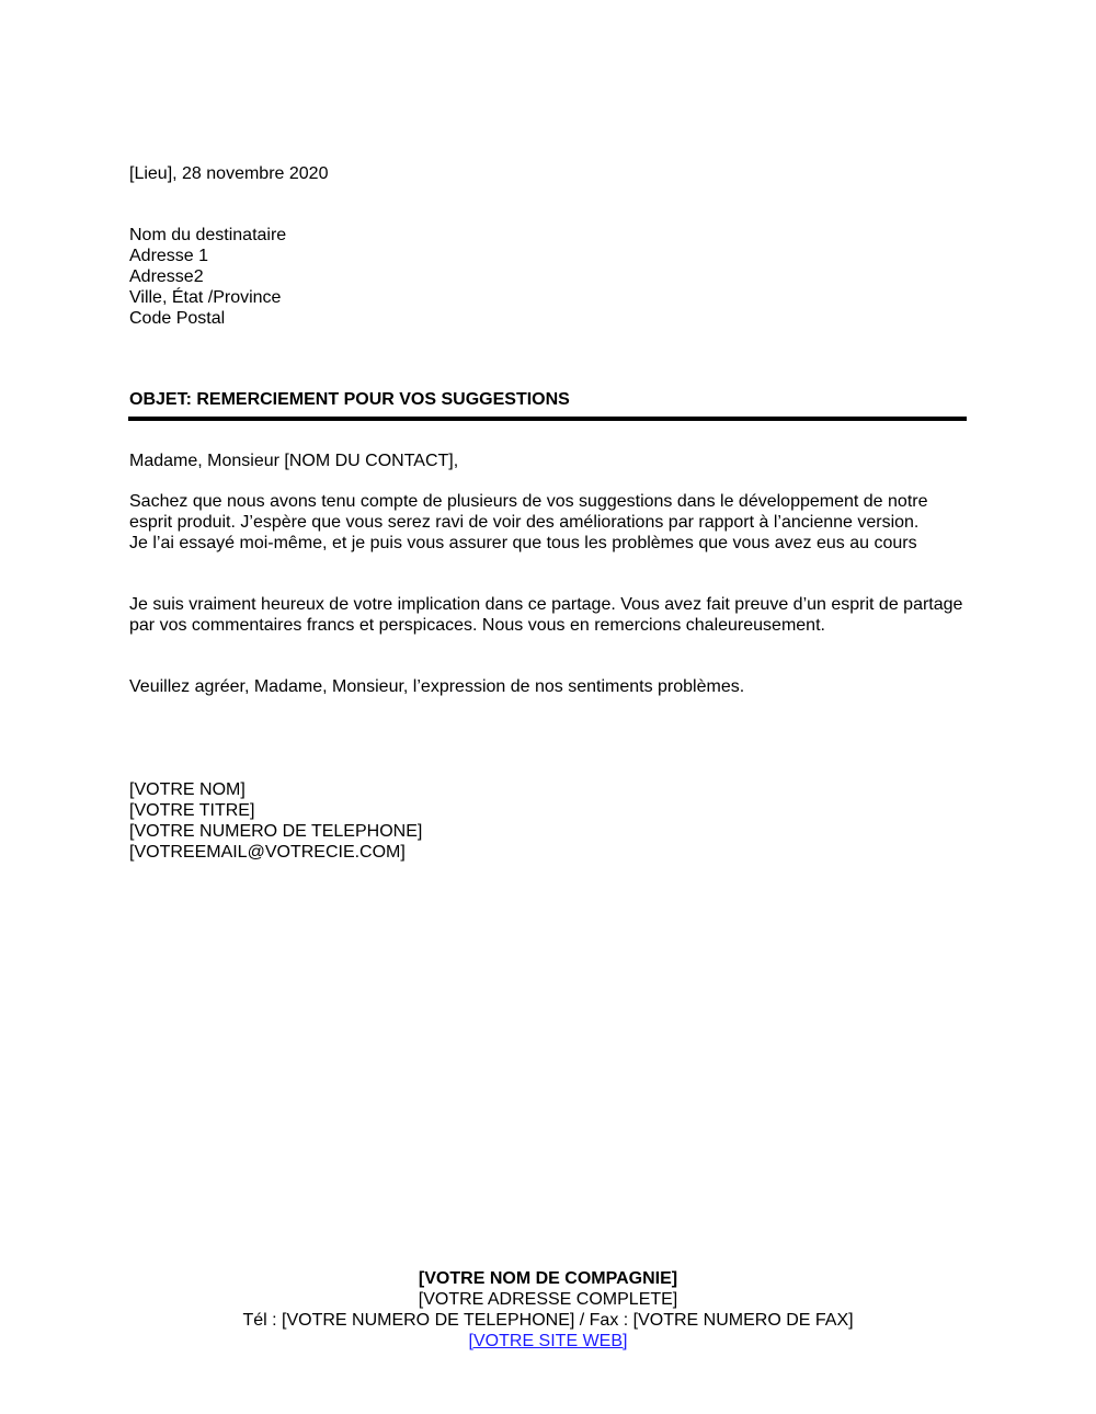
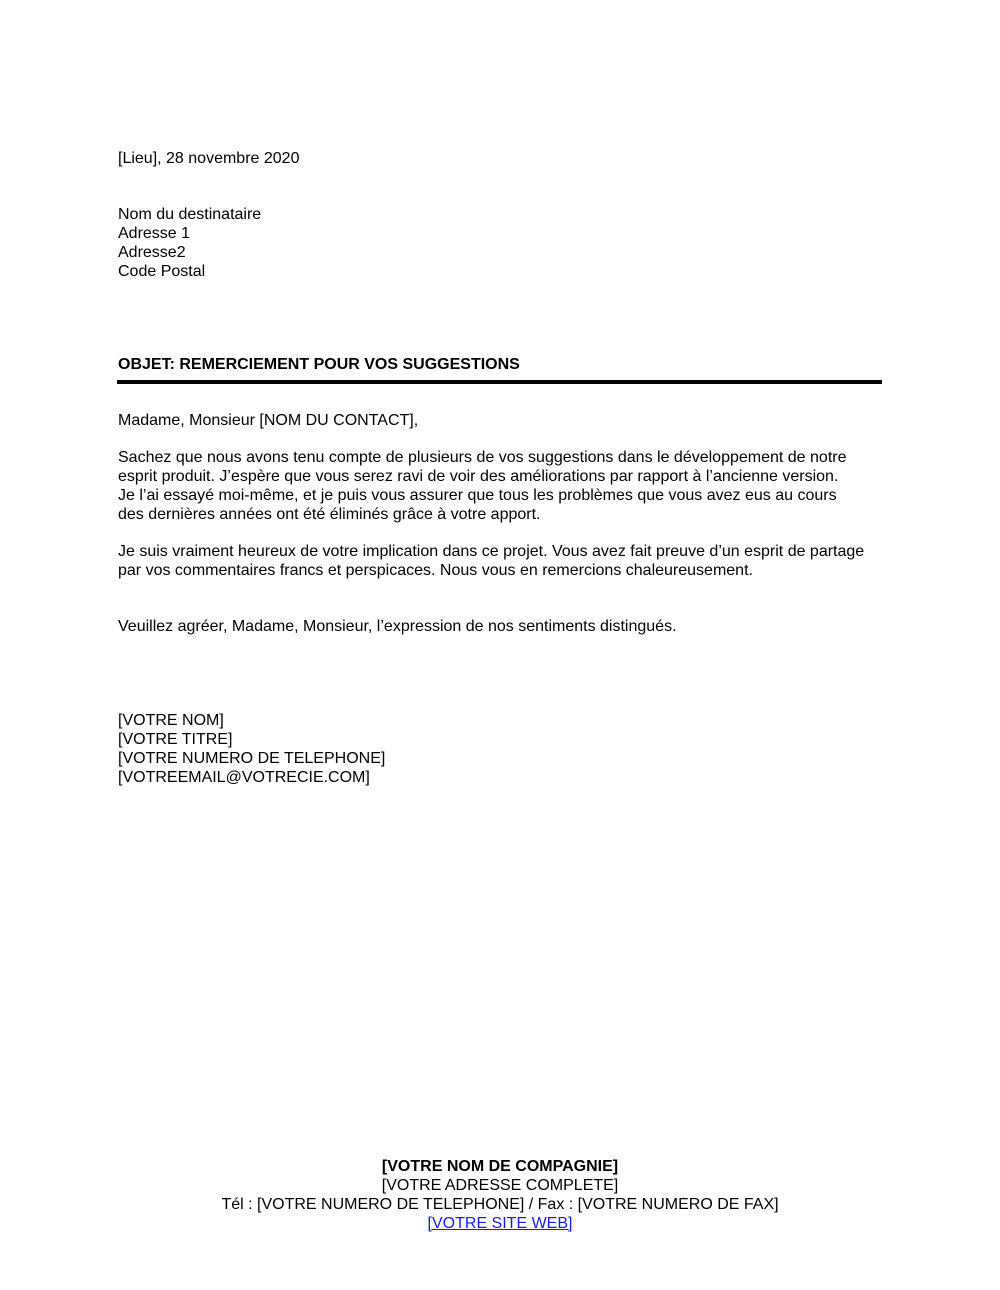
  [Lieu], 28 novembre 2020
  Nom du destinataire
  Adresse 1
  Adresse2
- Ville, État /Province
  Code Postal
  OBJET: REMERCIEMENT POUR VOS SUGGESTIONS
  Madame, Monsieur [NOM DU CONTACT],
  Sachez que nous avons tenu compte de plusieurs de vos suggestions dans le développement de notre
  esprit produit. J’espère que vous serez ravi de voir des améliorations par rapport à l’ancienne version.
  Je l’ai essayé moi-même, et je puis vous assurer que tous les problèmes que vous avez eus au cours
+ des dernières années ont été éliminés grâce à votre apport.
- Je suis vraiment heureux de votre implication dans ce partage. Vous avez fait preuve d’un esprit de partage
+ Je suis vraiment heureux de votre implication dans ce projet. Vous avez fait preuve d’un esprit de partage
  par vos commentaires francs et perspicaces. Nous vous en remercions chaleureusement.
- Veuillez agréer, Madame, Monsieur, l’expression de nos sentiments problèmes.
+ Veuillez agréer, Madame, Monsieur, l’expression de nos sentiments distingués.
  [VOTRE NOM]
  [VOTRE TITRE]
  [VOTRE NUMERO DE TELEPHONE]
  [VOTREEMAIL@VOTRECIE.COM]
  [VOTRE NOM DE COMPAGNIE]
  [VOTRE ADRESSE COMPLETE]
  Tél : [VOTRE NUMERO DE TELEPHONE] / Fax : [VOTRE NUMERO DE FAX]
  [VOTRE SITE WEB]
